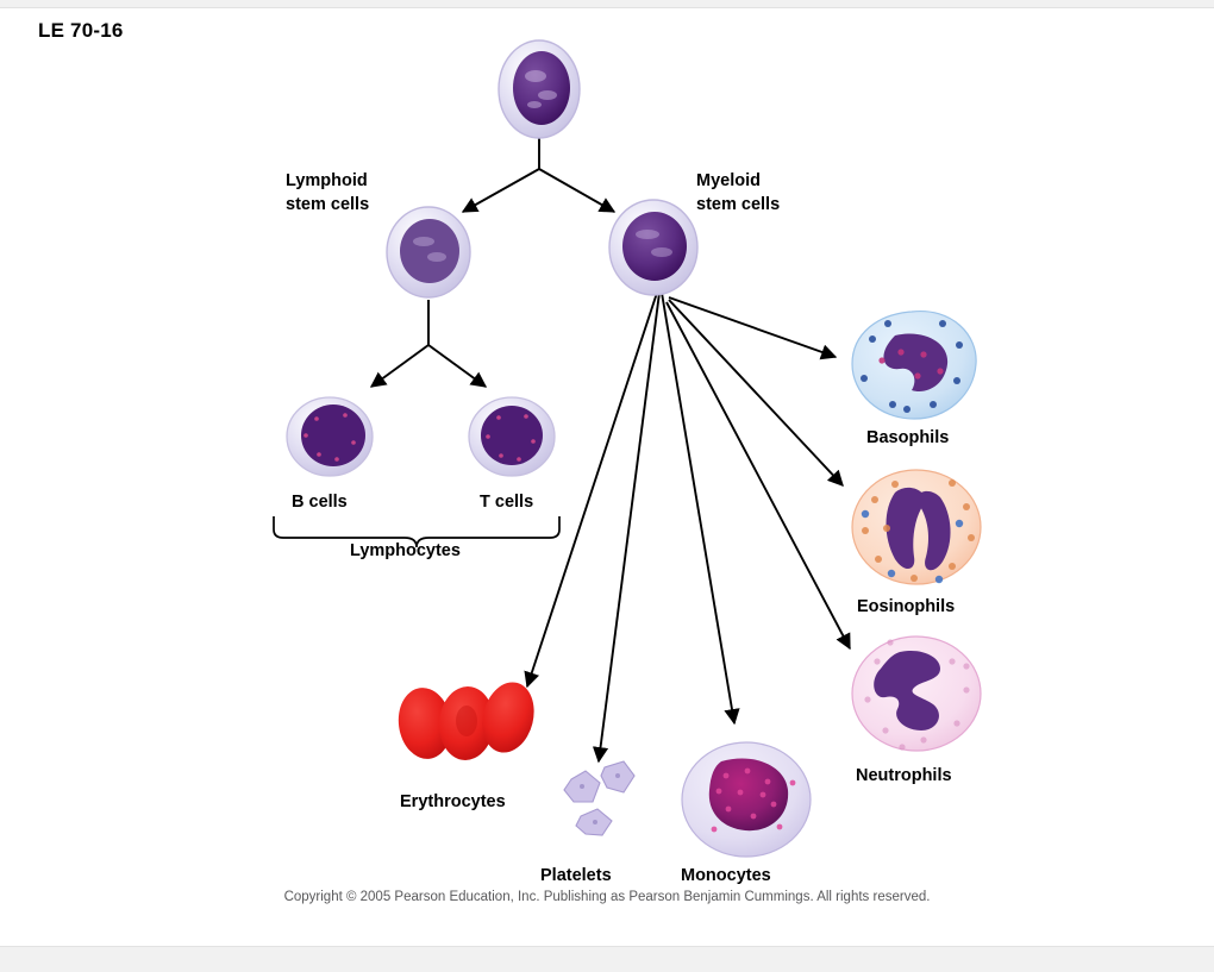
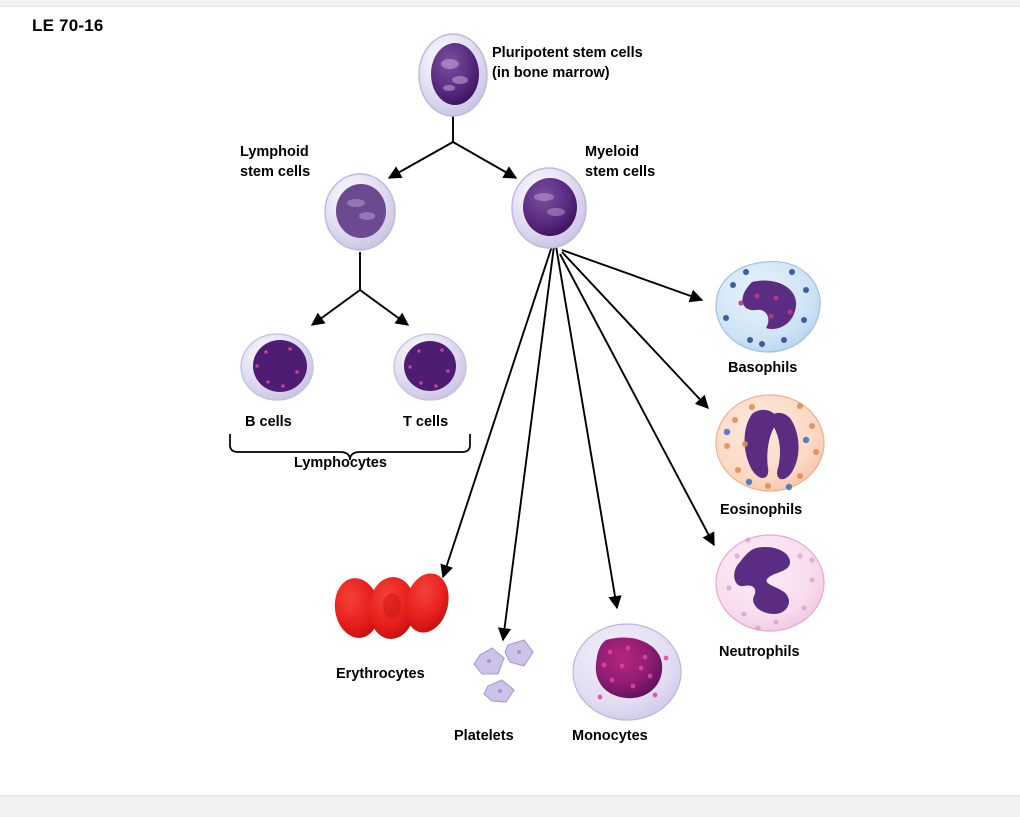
  LE 70-16
+ Pluripotent stem cells
+ (in bone marrow)
  Lymphoid
  stem cells
  Myeloid
  stem cells
  B cells
  T cells
  Lymphocytes
  Basophils
  Eosinophils
  Neutrophils
  Erythrocytes
  Platelets
  Monocytes
- Copyright © 2005 Pearson Education, Inc. Publishing as Pearson Benjamin Cummings. All rights reserved.
